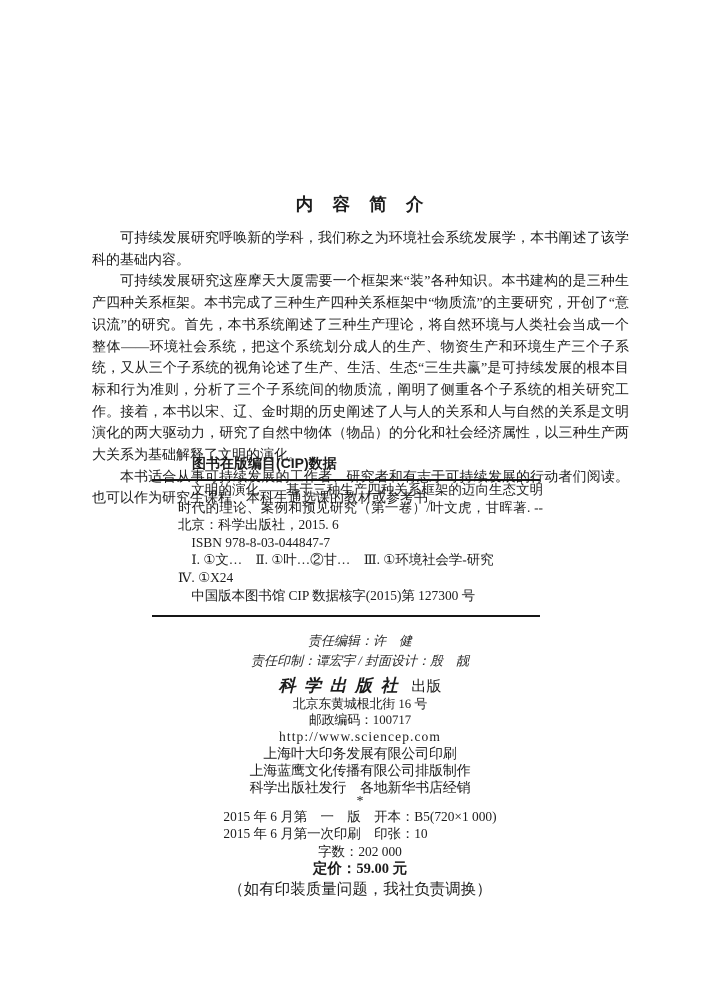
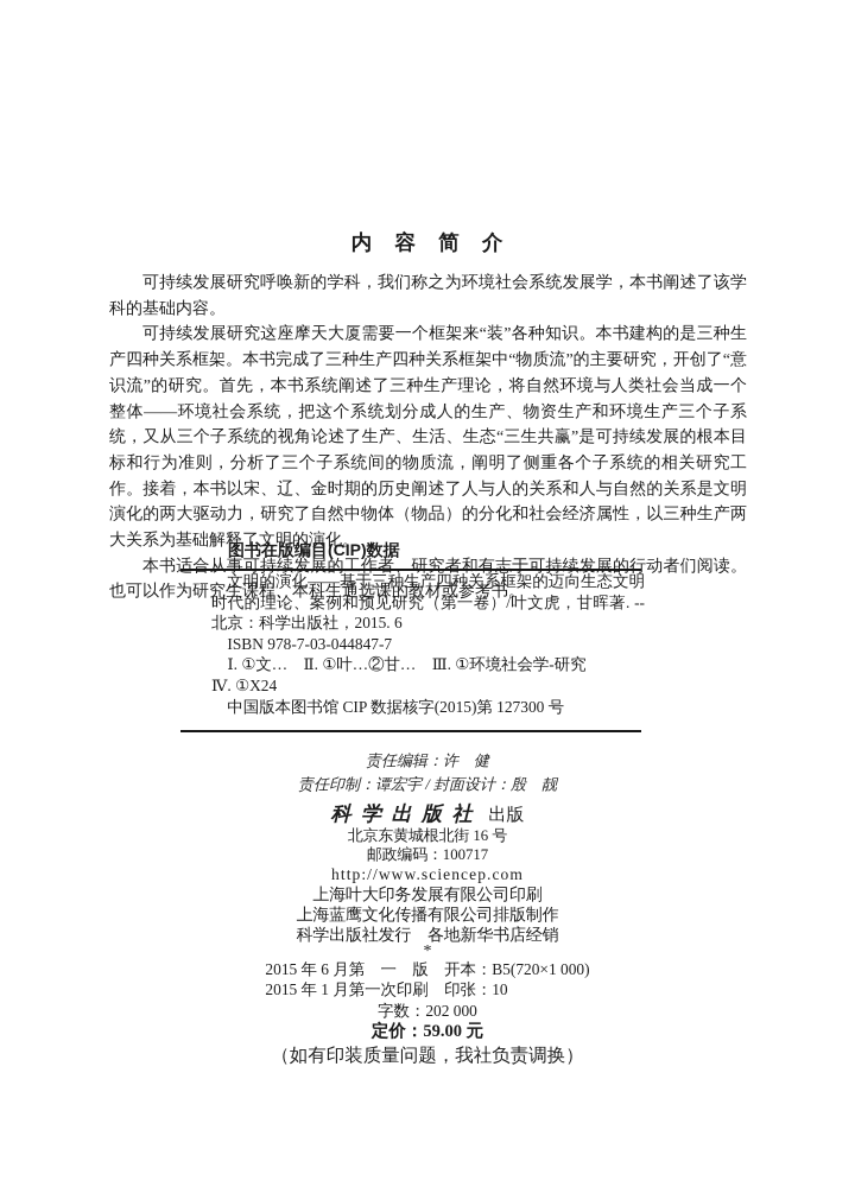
  内 容 简 介
  可持续发展研究呼唤新的学科，我们称之为环境社会系统发展学，本书阐述了该学科的基础内容。
  可持续发展研究这座摩天大厦需要一个框架来“装”各种知识。本书建构的是三种生产四种关系框架。本书完成了三种生产四种关系框架中“物质流”的主要研究，开创了“意识流”的研究。首先，本书系统阐述了三种生产理论，将自然环境与人类社会当成一个整体——环境社会系统，把这个系统划分成人的生产、物资生产和环境生产三个子系统，又从三个子系统的视角论述了生产、生活、生态“三生共赢”是可持续发展的根本目标和行为准则，分析了三个子系统间的物质流，阐明了侧重各个子系统的相关研究工作。接着，本书以宋、辽、金时期的历史阐述了人与人的关系和人与自然的关系是文明演化的两大驱动力，研究了自然中物体（物品）的分化和社会经济属性，以三种生产两大关系为基础解释了文明的演化。
  本书适合从事可持续发展的工作者、研究者和有志于可持续发展的行动者们阅读。也可以作为研究生课程、本科生通选课的教材或参考书。
  图书在版编目(CIP)数据
  文明的演化——基于三种生产四种关系框架的迈向生态文明时代的理论、案例和预见研究（第一卷）/叶文虎，甘晖著. --北京：科学出版社，2015. 6
- ISBN 978-8-03-044847-7
+ ISBN 978-7-03-044847-7
  Ⅰ. ①文… Ⅱ. ①叶…②甘… Ⅲ. ①环境社会学-研究
  Ⅳ. ①X24
  中国版本图书馆 CIP 数据核字(2015)第 127300 号
  责任编辑：许 健
  责任印制：谭宏宇 / 封面设计：殷 靓
  科学出版社 出版
  北京东黄城根北街 16 号
  邮政编码：100717
  http://www.sciencep.com
  上海叶大印务发展有限公司印刷
  上海蓝鹰文化传播有限公司排版制作
  科学出版社发行 各地新华书店经销
  *
  2015 年 6 月第 一 版 开本：B5(720×1 000)
- 2015 年 6 月第一次印刷 印张：10
+ 2015 年 1 月第一次印刷 印张：10
  字数：202 000
  定价：59.00 元
  （如有印装质量问题，我社负责调换）
